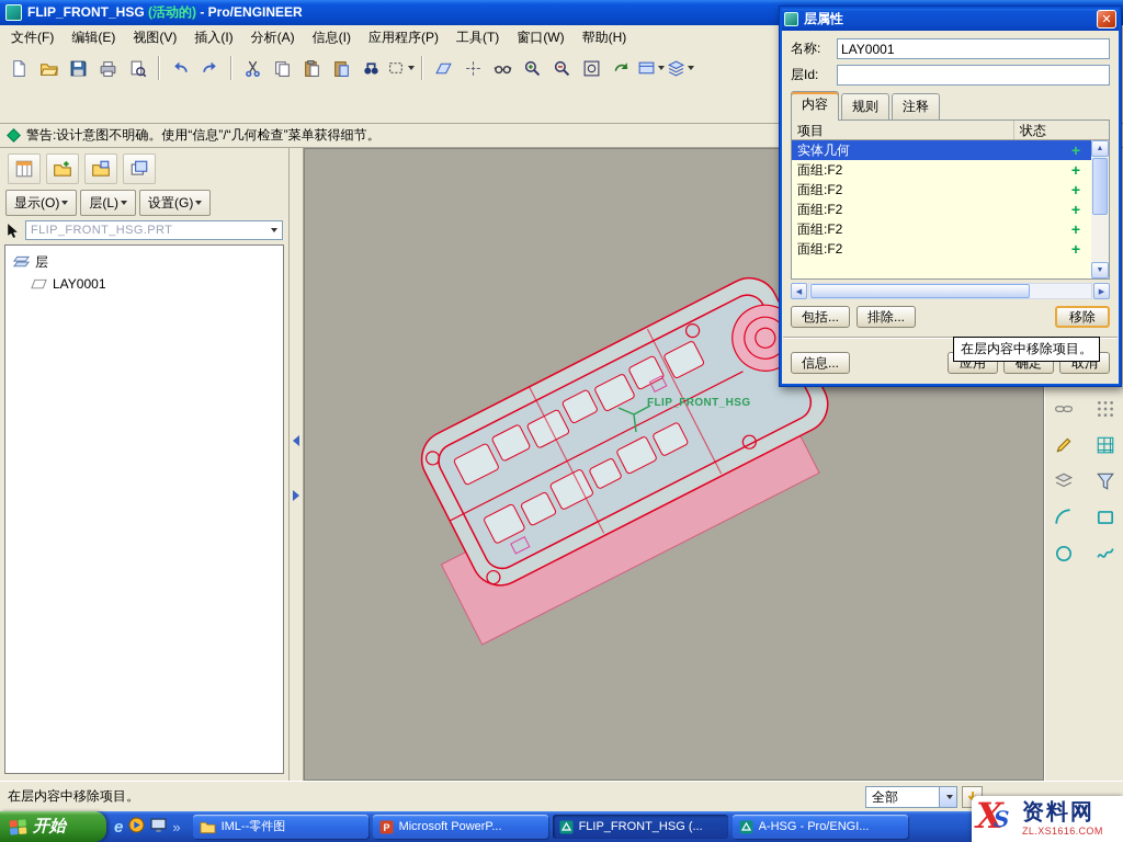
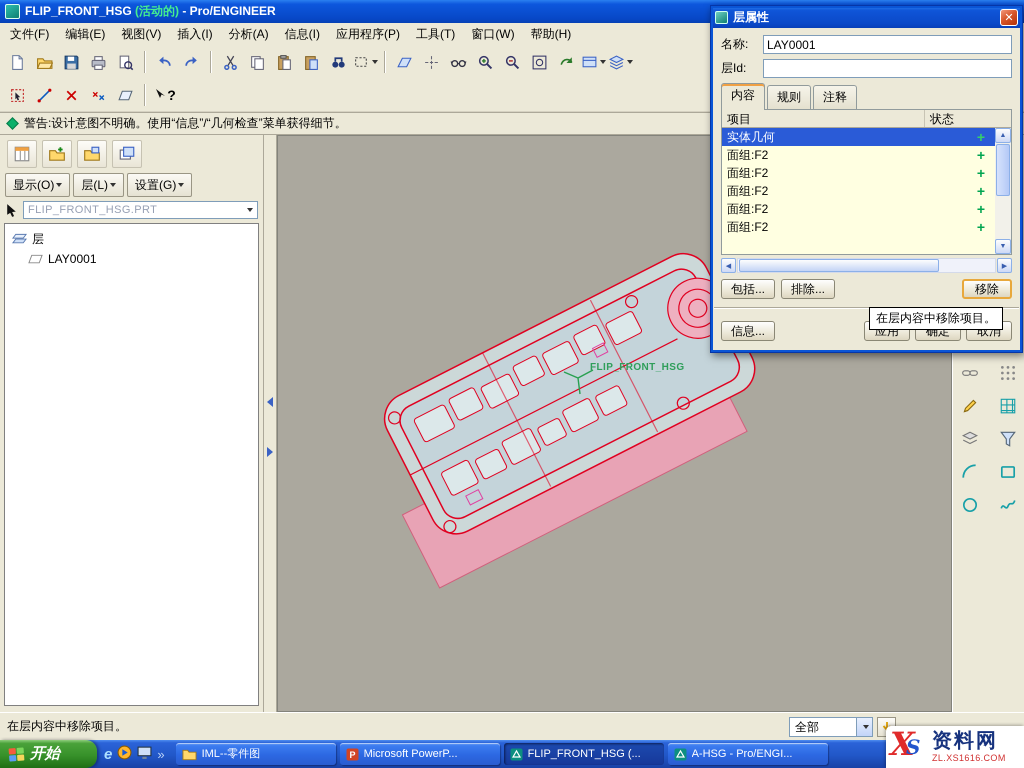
  FLIP_FRONT_HSG (活动的) - Pro/ENGINEER
  文件(F)
  编辑(E)
  视图(V)
  插入(I)
  分析(A)
  信息(I)
  应用程序(P)
  工具(T)
  窗口(W)
  帮助(H)
+ ?
  警告:设计意图不明确。使用“信息”/“几何检查”菜单获得细节。
  显示(O)
  层(L)
  设置(G)
  FLIP_FRONT_HSG.PRT
  层
  LAY0001
  FLIP_FRONT_HSG
  在层内容中移除项目。
  全部
  开始
  e
  »
  IML--零件图
  P
  Microsoft PowerP...
  FLIP_FRONT_HSG (...
  A-HSG - Pro/ENGI...
  层属性
  ✕
  名称:
  LAY0001
  层Id:
  内容
  规则
  注释
  项目
  状态
  实体几何
  +
  面组:F2
  +
  面组:F2
  +
  面组:F2
  +
  面组:F2
  +
  面组:F2
  +
  包括...
  排除...
  移除
  信息...
  应用
  确定
  取消
  在层内容中移除项目。
  X
  S
  资料网
  ZL.XS1616.COM
